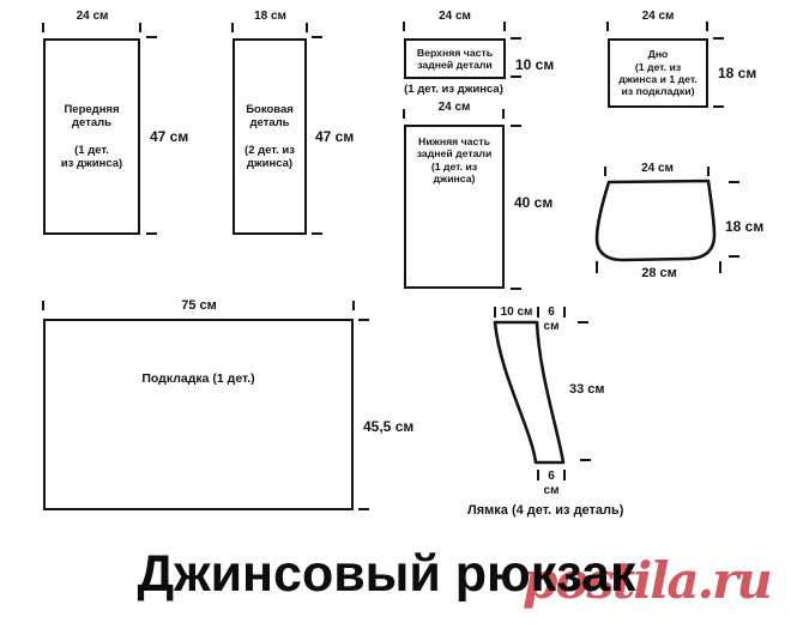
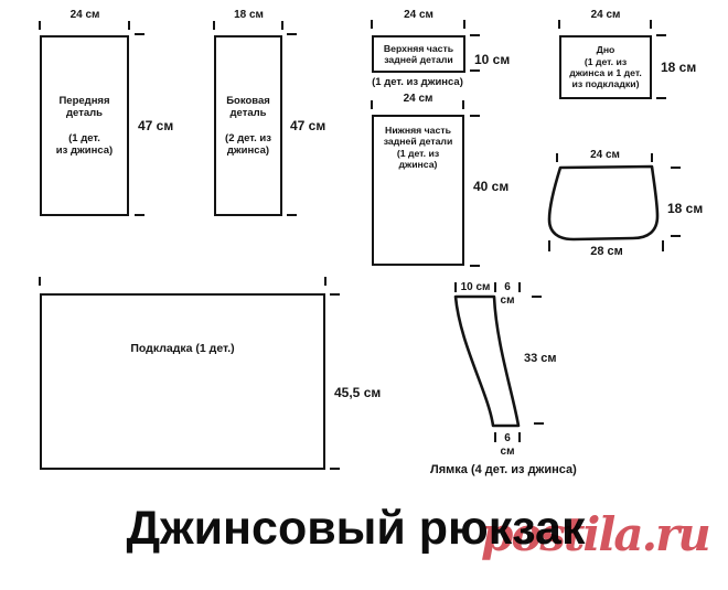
  24 см
  Передняя
  деталь
  (1 дет.
  из джинса)
  47 см
  18 см
  Боковая
  деталь
  (2 дет. из
  джинса)
  47 см
  24 см
  Верхняя часть
  задней детали
  10 см
  (1 дет. из джинса)
  24 см
  Дно
  (1 дет. из
  джинса и 1 дет.
  из подкладки)
  18 см
  24 см
  Нижняя часть
  задней детали
  (1 дет. из
  джинса)
  40 см
  24 см
  18 см
  28 см
- 75 см
  Подкладка (1 дет.)
  45,5 см
  10 см
  6
  см
  33 см
  6
  см
- Лямка (4 дет. из деталь)
+ Лямка (4 дет. из джинса)
  Джинсовый рюкзак
  postila.ru
